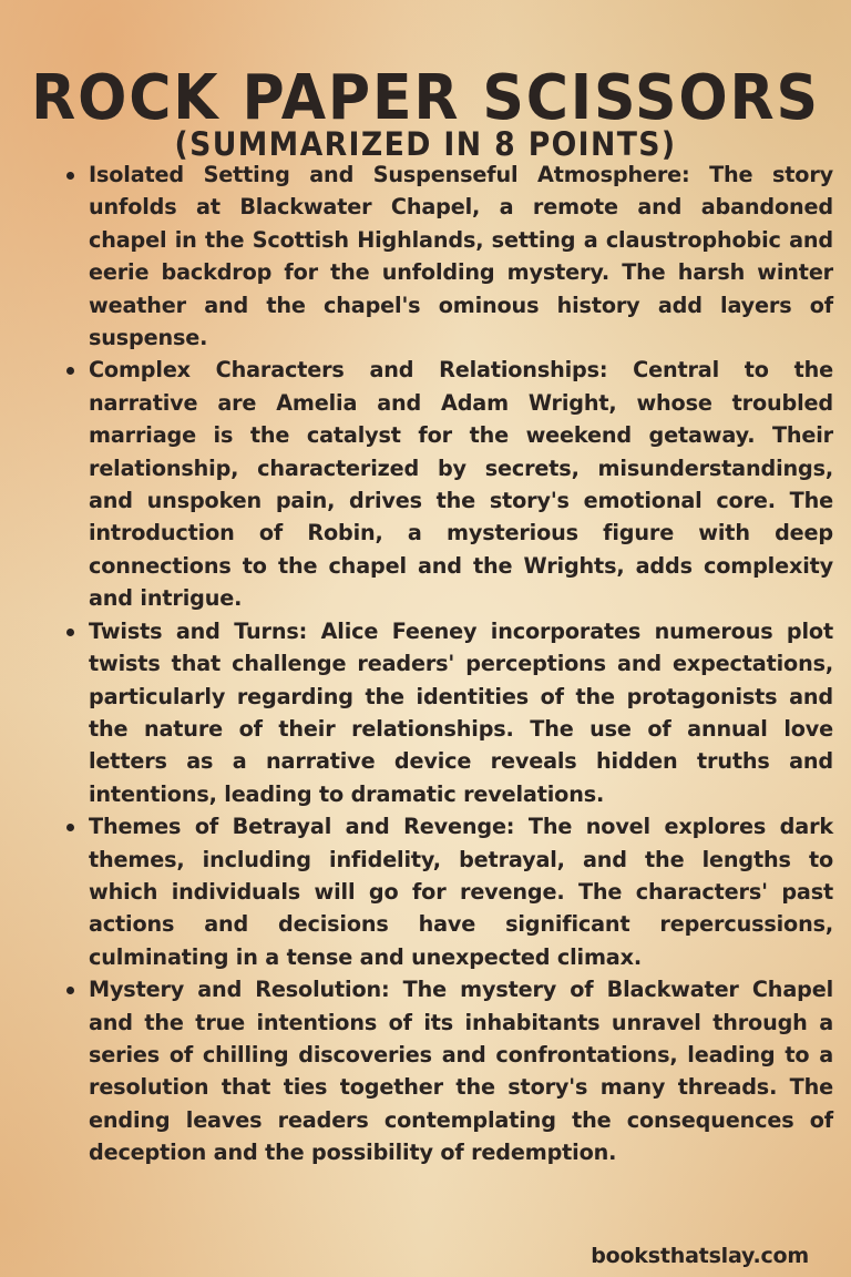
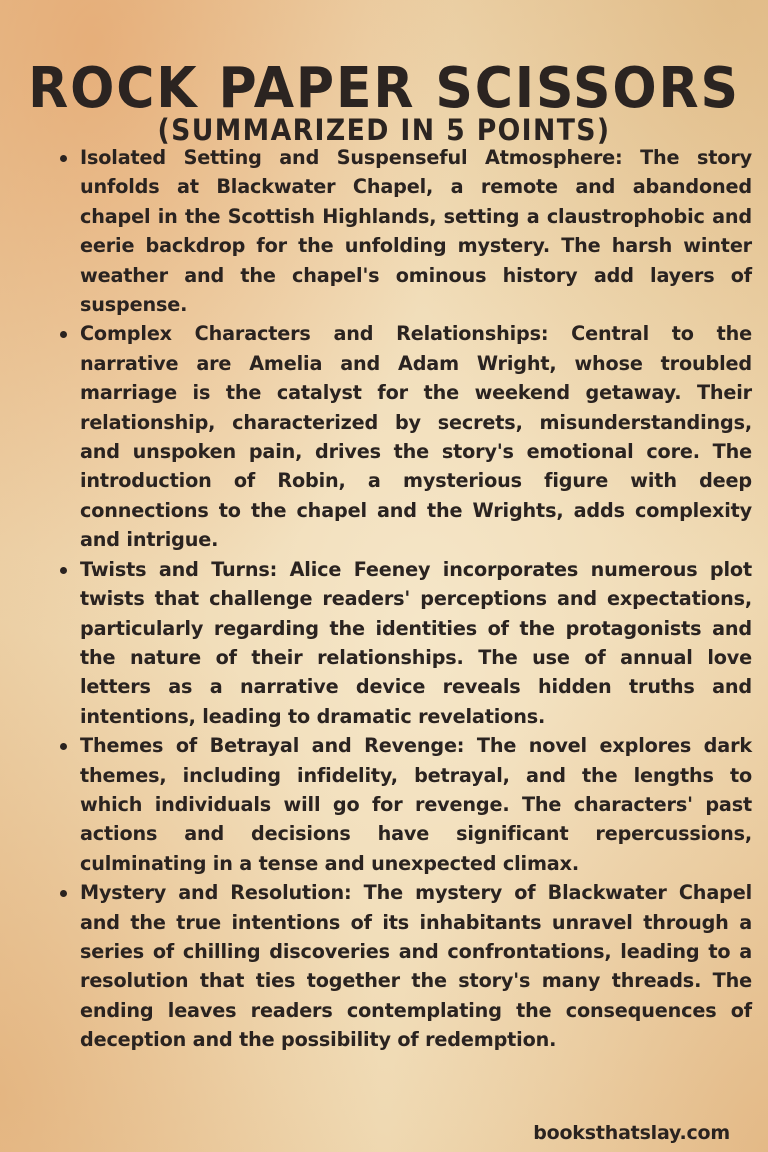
  ROCK PAPER SCISSORS
- (SUMMARIZED IN 8 POINTS)
+ (SUMMARIZED IN 5 POINTS)
  Isolated Setting and Suspenseful Atmosphere: The story unfolds at Blackwater Chapel, a remote and abandoned chapel in the Scottish Highlands, setting a claustrophobic and eerie backdrop for the unfolding mystery. The harsh winter weather and the chapel's ominous history add layers of suspense.
  Complex Characters and Relationships: Central to the narrative are Amelia and Adam Wright, whose troubled marriage is the catalyst for the weekend getaway. Their relationship, characterized by secrets, misunderstandings, and unspoken pain, drives the story's emotional core. The introduction of Robin, a mysterious figure with deep connections to the chapel and the Wrights, adds complexity and intrigue.
  Twists and Turns: Alice Feeney incorporates numerous plot twists that challenge readers' perceptions and expectations, particularly regarding the identities of the protagonists and the nature of their relationships. The use of annual love letters as a narrative device reveals hidden truths and intentions, leading to dramatic revelations.
  Themes of Betrayal and Revenge: The novel explores dark themes, including infidelity, betrayal, and the lengths to which individuals will go for revenge. The characters' past actions and decisions have significant repercussions, culminating in a tense and unexpected climax.
  Mystery and Resolution: The mystery of Blackwater Chapel and the true intentions of its inhabitants unravel through a series of chilling discoveries and confrontations, leading to a resolution that ties together the story's many threads. The ending leaves readers contemplating the consequences of deception and the possibility of redemption.
  booksthatslay.com
